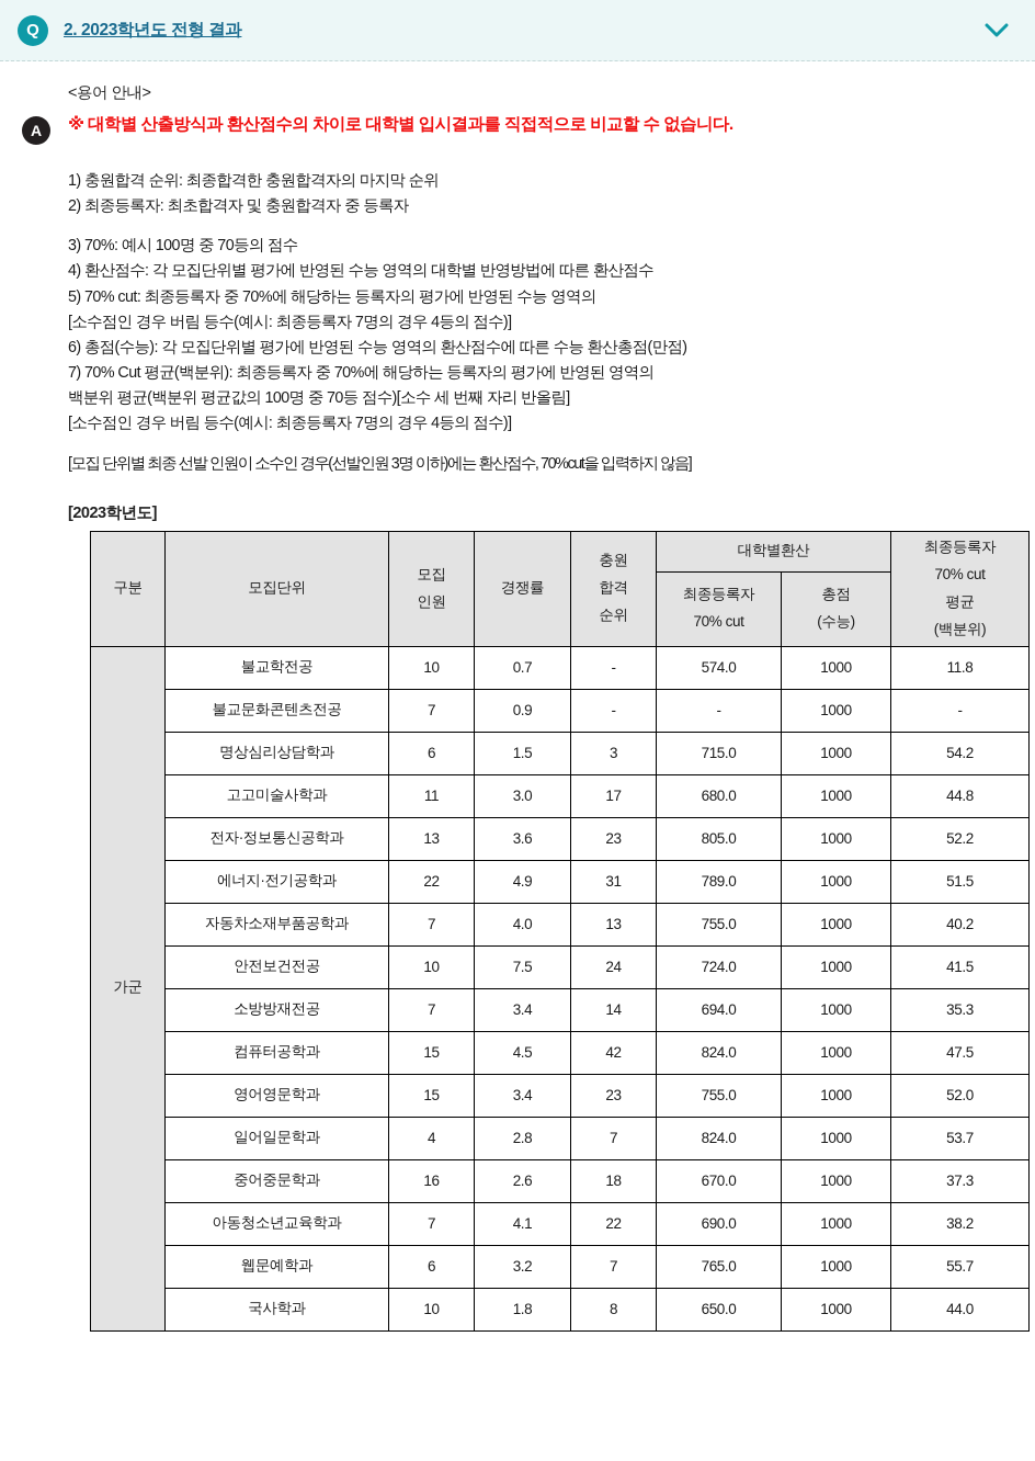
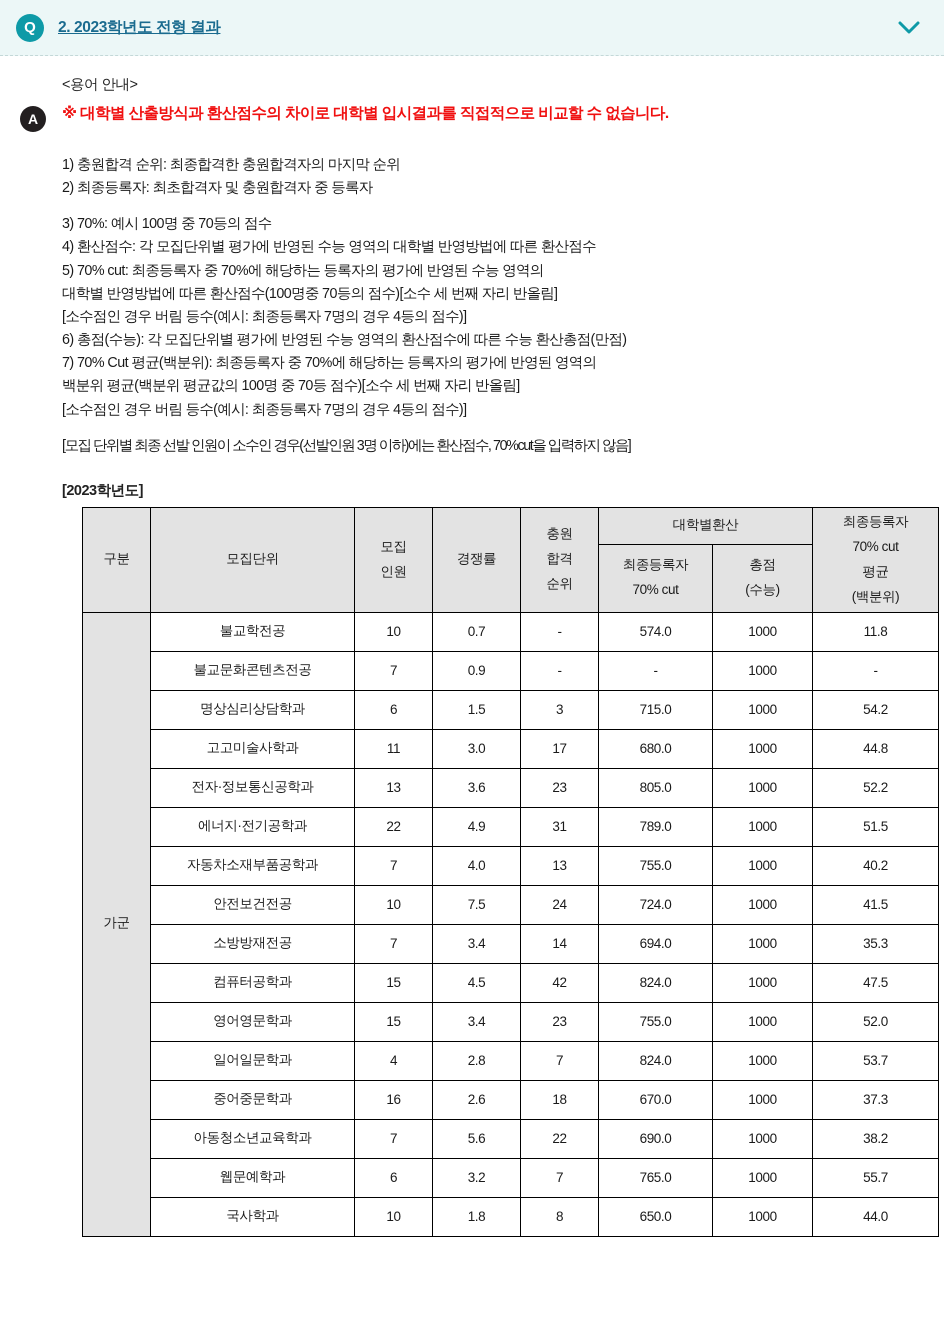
  Q
  2. 2023학년도 전형 결과
  <용어 안내>
  A
  ※ 대학별 산출방식과 환산점수의 차이로 대학별 입시결과를 직접적으로 비교할 수 없습니다.
  1) 충원합격 순위: 최종합격한 충원합격자의 마지막 순위
  2) 최종등록자: 최초합격자 및 충원합격자 중 등록자
  3) 70%: 예시 100명 중 70등의 점수
  4) 환산점수: 각 모집단위별 평가에 반영된 수능 영역의 대학별 반영방법에 따른 환산점수
  5) 70% cut: 최종등록자 중 70%에 해당하는 등록자의 평가에 반영된 수능 영역의
+ 대학별 반영방법에 따른 환산점수(100명중 70등의 점수)[소수 세 번째 자리 반올림]
  [소수점인 경우 버림 등수(예시: 최종등록자 7명의 경우 4등의 점수)]
  6) 총점(수능): 각 모집단위별 평가에 반영된 수능 영역의 환산점수에 따른 수능 환산총점(만점)
  7) 70% Cut 평균(백분위): 최종등록자 중 70%에 해당하는 등록자의 평가에 반영된 영역의
  백분위 평균(백분위 평균값의 100명 중 70등 점수)[소수 세 번째 자리 반올림]
  [소수점인 경우 버림 등수(예시: 최종등록자 7명의 경우 4등의 점수)]
  [모집 단위별 최종 선발 인원이 소수인 경우(선발인원 3명 이하)에는 환산점수, 70%cut을 입력하지 않음]
  [2023학년도]
  구분	모집단위	모집 인원	경쟁률	충원 합격 순위	대학별환산	최종등록자 70% cut 평균 (백분위)
  최종등록자 70% cut	총점 (수능)
  가군	불교학전공	10	0.7	-	574.0	1000	11.8
  불교문화콘텐츠전공	7	0.9	-	-	1000	-
  명상심리상담학과	6	1.5	3	715.0	1000	54.2
  고고미술사학과	11	3.0	17	680.0	1000	44.8
  전자·정보통신공학과	13	3.6	23	805.0	1000	52.2
  에너지·전기공학과	22	4.9	31	789.0	1000	51.5
  자동차소재부품공학과	7	4.0	13	755.0	1000	40.2
  안전보건전공	10	7.5	24	724.0	1000	41.5
  소방방재전공	7	3.4	14	694.0	1000	35.3
  컴퓨터공학과	15	4.5	42	824.0	1000	47.5
  영어영문학과	15	3.4	23	755.0	1000	52.0
  일어일문학과	4	2.8	7	824.0	1000	53.7
  중어중문학과	16	2.6	18	670.0	1000	37.3
- 아동청소년교육학과	7	4.1	22	690.0	1000	38.2
+ 아동청소년교육학과	7	5.6	22	690.0	1000	38.2
  웹문예학과	6	3.2	7	765.0	1000	55.7
  국사학과	10	1.8	8	650.0	1000	44.0
